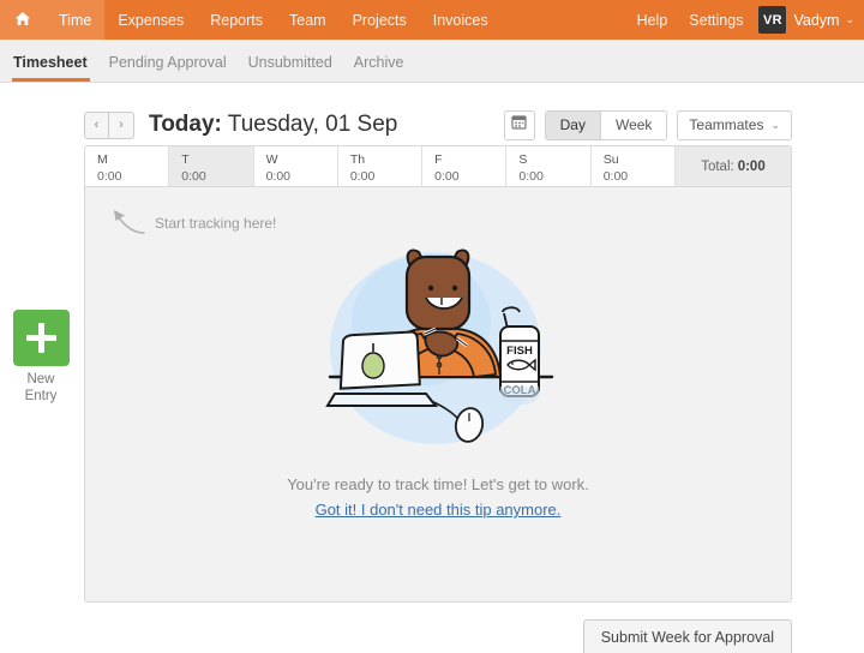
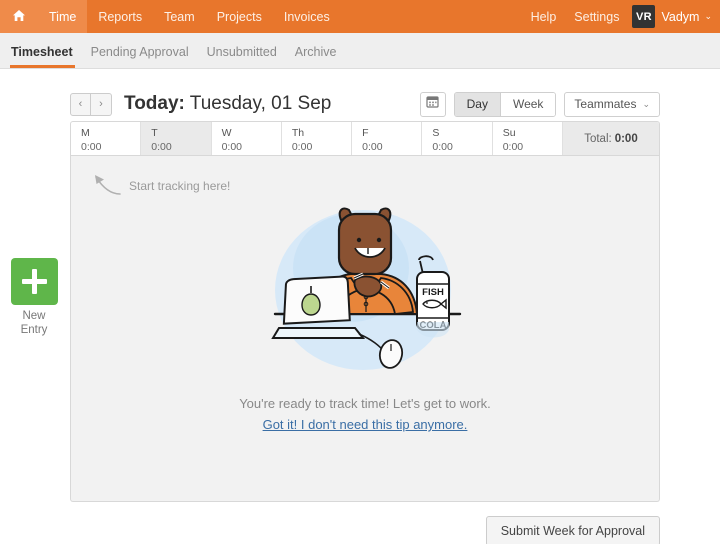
  Time
- Expenses
  Reports
  Team
  Projects
  Invoices
  Help
  Settings
  VR
  Vadym
  ⌄
  Timesheet
  Pending Approval
  Unsubmitted
  Archive
  ‹
  ›
  Today: Tuesday, 01 Sep
  Day
  Week
  Teammates
  ⌄
  M
  0:00
  T
  0:00
  W
  0:00
  Th
  0:00
  F
  0:00
  S
  0:00
  Su
  0:00
  Total:
  0:00
  Start tracking here!
  FISH
  COLA
  You're ready to track time! Let's get to work.
  Got it! I don't need this tip anymore.
  New
  Entry
  Submit Week for Approval
